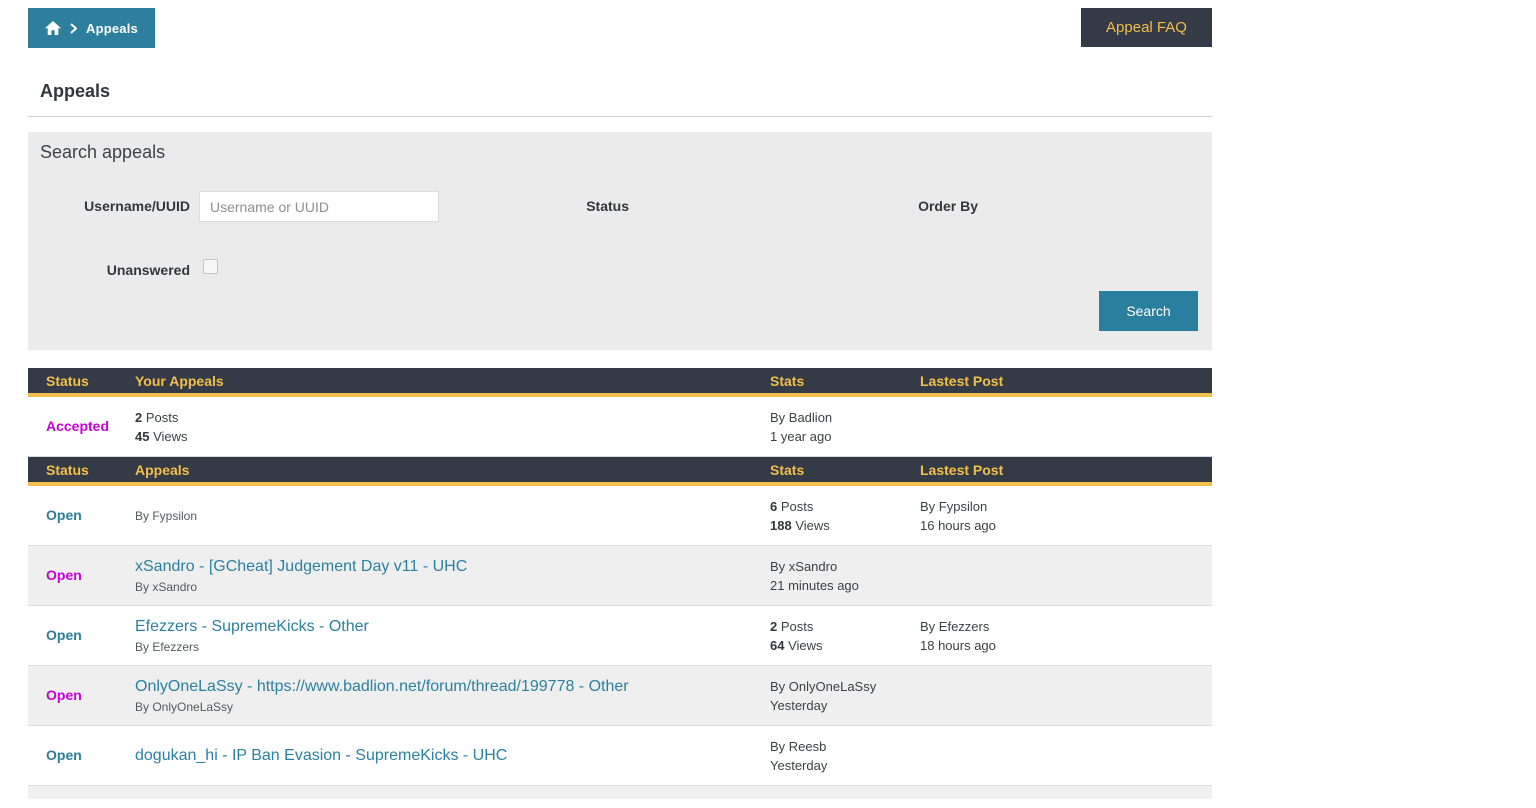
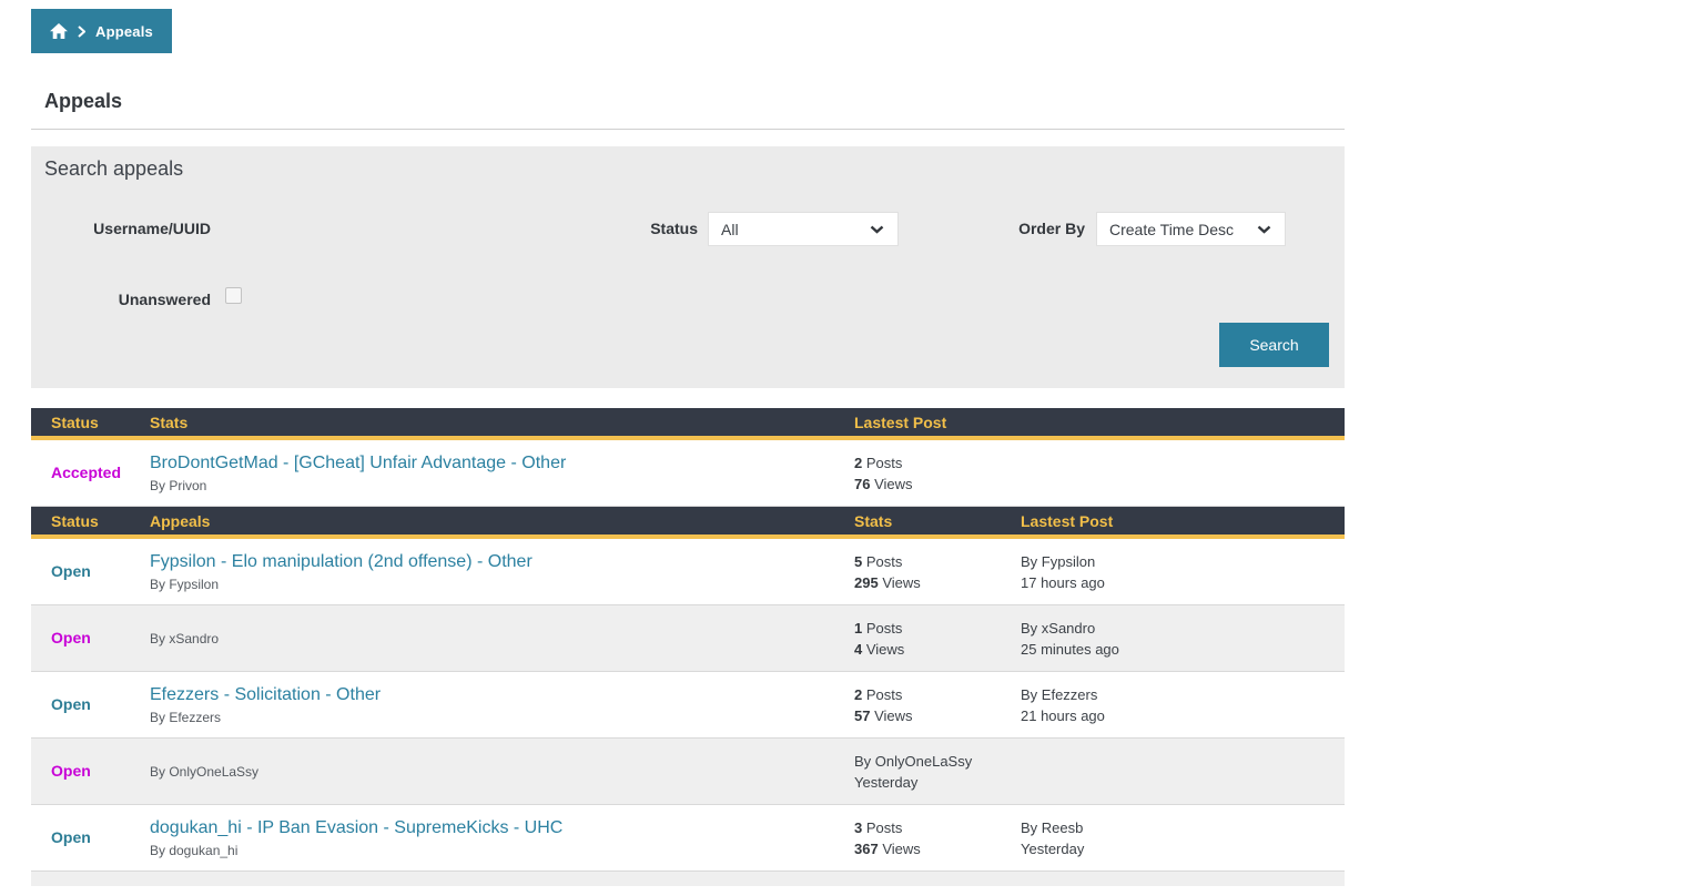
  Appeals
- Appeal FAQ
  Appeals
  Search appeals
  Username/UUID
- Username or UUID
  Status
+ All
  Order By
+ Create Time Desc
  Unanswered
  Search
  Status
- Your Appeals
  Stats
  Lastest Post
  Accepted
+ BroDontGetMad - [GCheat] Unfair Advantage - Other
+ By Privon
  2 Posts
- 45 Views
+ 76 Views
- By Badlion
- 1 year ago
  Status
  Appeals
  Stats
  Lastest Post
  Open
+ Fypsilon - Elo manipulation (2nd offense) - Other
  By Fypsilon
- 6 Posts
+ 5 Posts
- 188 Views
+ 295 Views
  By Fypsilon
- 16 hours ago
+ 17 hours ago
  Open
- xSandro - [GCheat] Judgement Day v11 - UHC
  By xSandro
+ 1 Posts
+ 4 Views
  By xSandro
- 21 minutes ago
+ 25 minutes ago
  Open
- Efezzers - SupremeKicks - Other
+ Efezzers - Solicitation - Other
  By Efezzers
  2 Posts
- 64 Views
+ 57 Views
  By Efezzers
- 18 hours ago
+ 21 hours ago
  Open
- OnlyOneLaSsy - https://www.badlion.net/forum/thread/199778 - Other
  By OnlyOneLaSsy
  By OnlyOneLaSsy
  Yesterday
  Open
  dogukan_hi - IP Ban Evasion - SupremeKicks - UHC
+ By dogukan_hi
+ 3 Posts
+ 367 Views
  By Reesb
  Yesterday
